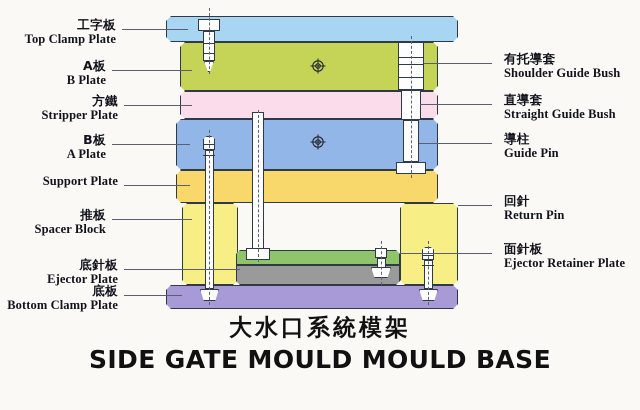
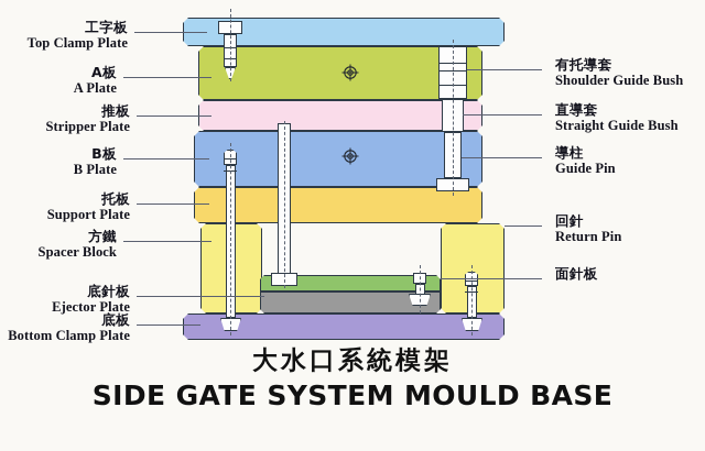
  工字板
  Top Clamp Plate
  A板
- B Plate
+ A Plate
- 方鐵
+ 推板
  Stripper Plate
  B板
- A Plate
+ B Plate
+ 托板
  Support Plate
- 推板
+ 方鐵
  Spacer Block
  底針板
  Ejector Plate
  底板
  Bottom Clamp Plate
  有托導套
  Shoulder Guide Bush
  直導套
  Straight Guide Bush
  導柱
  Guide Pin
  回針
  Return Pin
  面針板
- Ejector Retainer Plate
  大水口系統模架
- SIDE GATE MOULD MOULD BASE
+ SIDE GATE SYSTEM MOULD BASE
